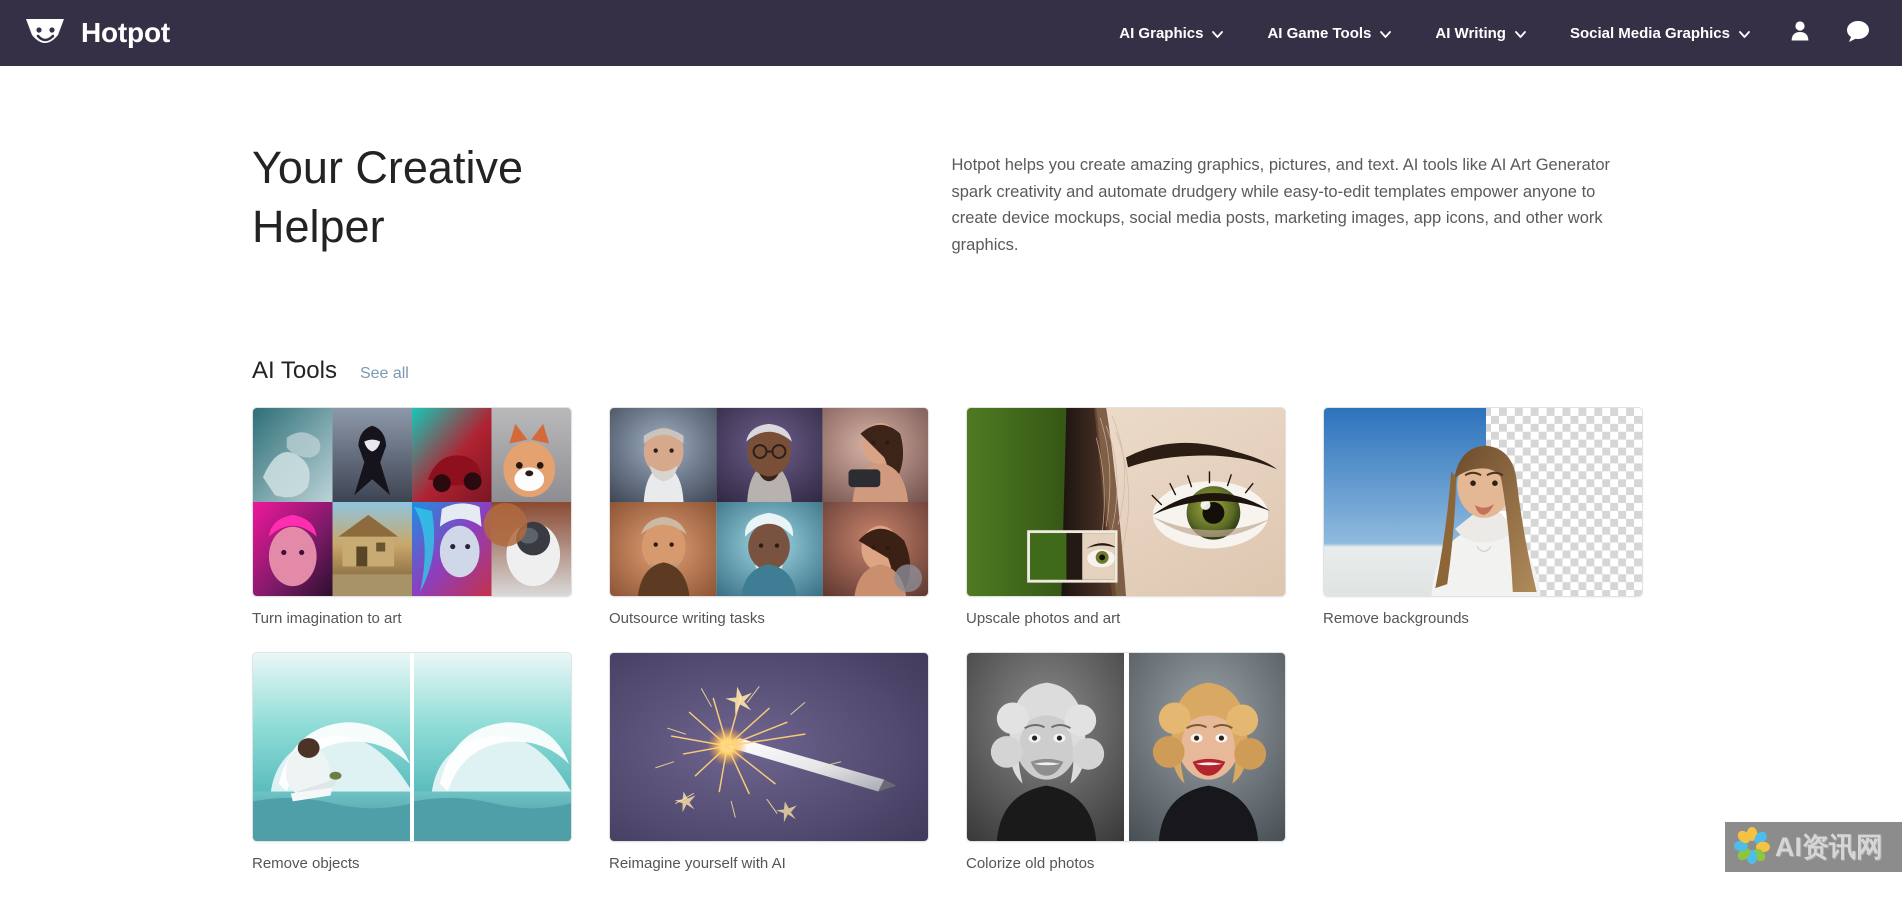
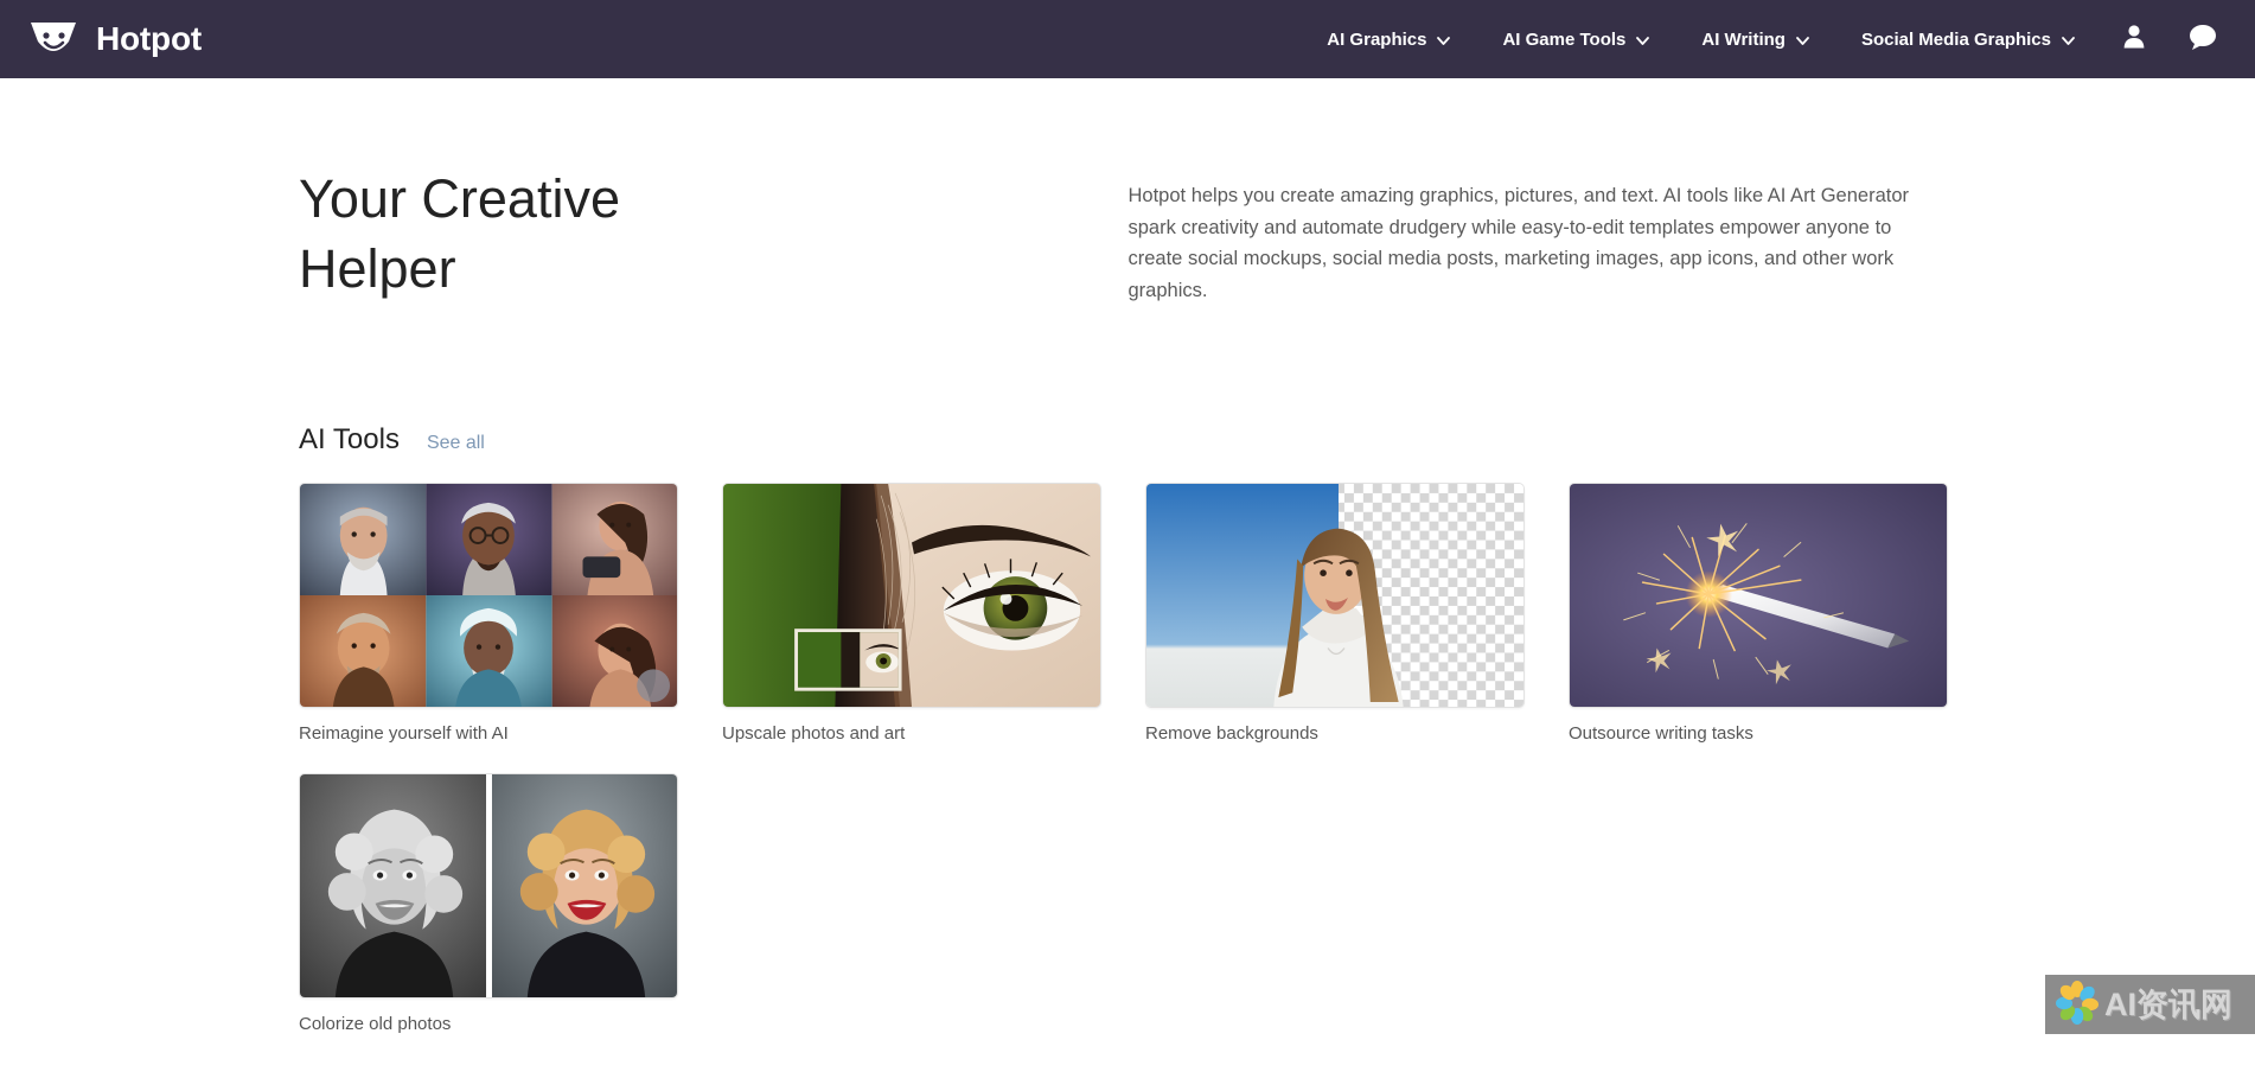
  Hotpot
  AI Graphics
  AI Game Tools
  AI Writing
  Social Media Graphics
  Your Creative Helper
- Hotpot helps you create amazing graphics, pictures, and text. AI tools like AI Art Generator spark creativity and automate drudgery while easy-to-edit templates empower anyone to create device mockups, social media posts, marketing images, app icons, and other work graphics.
+ Hotpot helps you create amazing graphics, pictures, and text. AI tools like AI Art Generator spark creativity and automate drudgery while easy-to-edit templates empower anyone to create social mockups, social media posts, marketing images, app icons, and other work graphics.
  AI Tools
  See all
- Turn imagination to art
- Outsource writing tasks
+ Reimagine yourself with AI
  Upscale photos and art
  Remove backgrounds
- Remove objects
- Reimagine yourself with AI
+ Outsource writing tasks
  Colorize old photos
  AI资讯网
